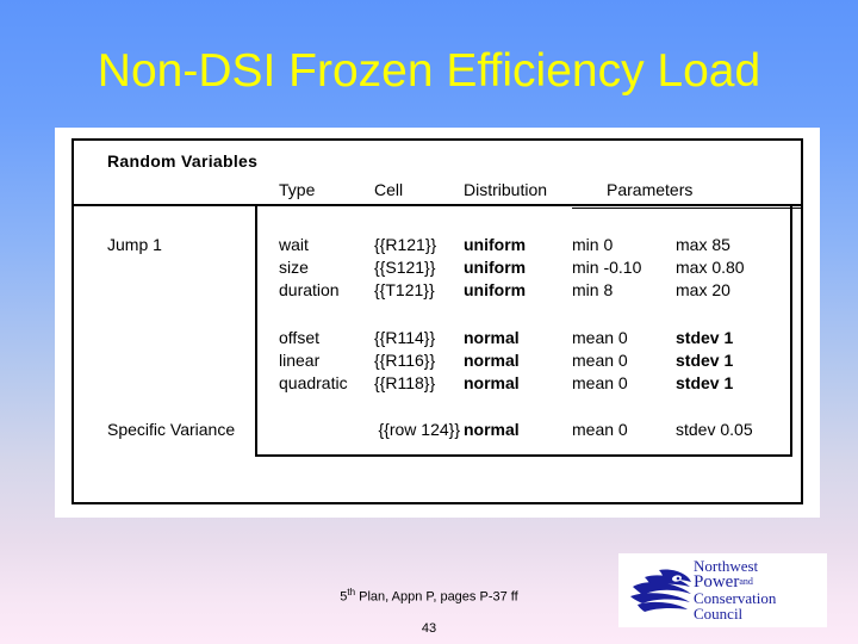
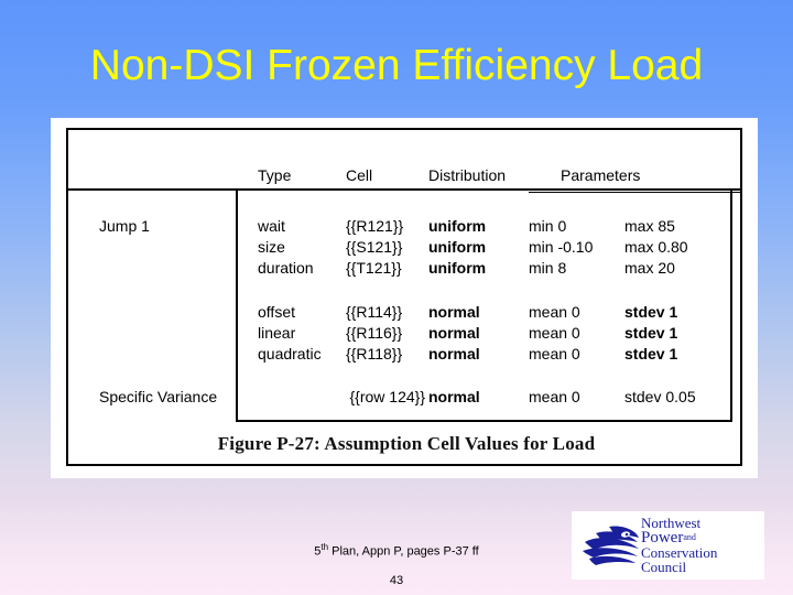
  Non-DSI Frozen Efficiency Load
- Random Variables
  Type
  Cell
  Distribution
  Parameters
  Jump 1
  wait
  {{R121}}
  uniform
  min 0
  max 85
  size
  {{S121}}
  uniform
  min -0.10
  max 0.80
  duration
  {{T121}}
  uniform
  min 8
  max 20
  offset
  {{R114}}
  normal
  mean 0
  stdev 1
  linear
  {{R116}}
  normal
  mean 0
  stdev 1
  quadratic
  {{R118}}
  normal
  mean 0
  stdev 1
  Specific Variance
  {{row 124}}
  normal
  mean 0
  stdev 0.05
+ Figure P-27: Assumption Cell Values for Load
  5th Plan, Appn P, pages P-37 ff
  43
  Northwest
  Powerand
  Conservation
  Council
